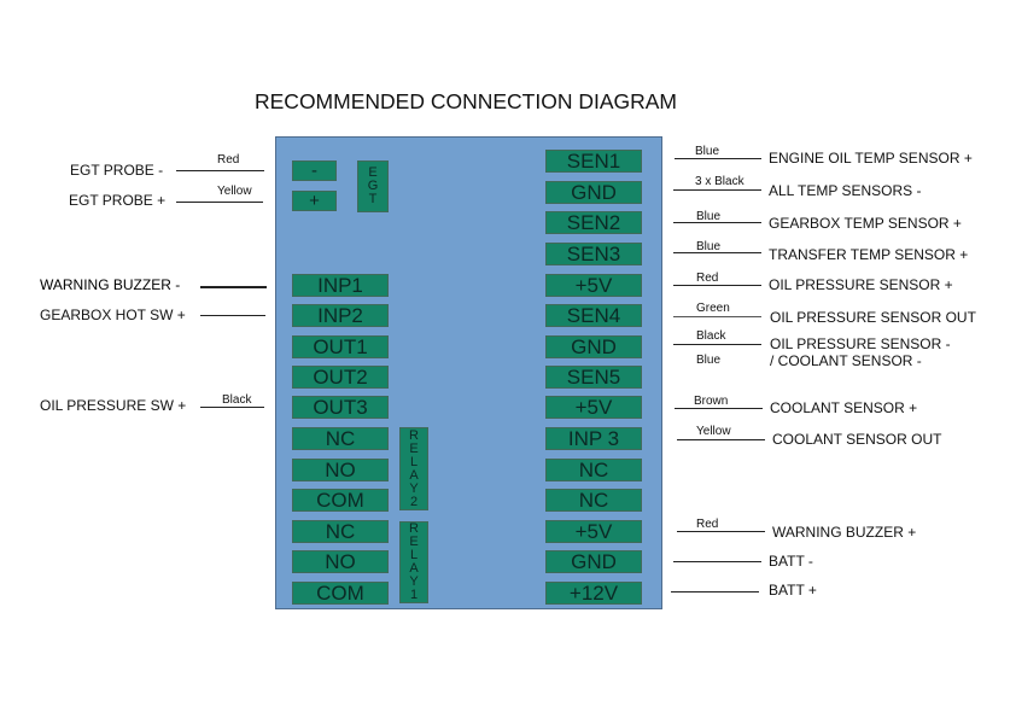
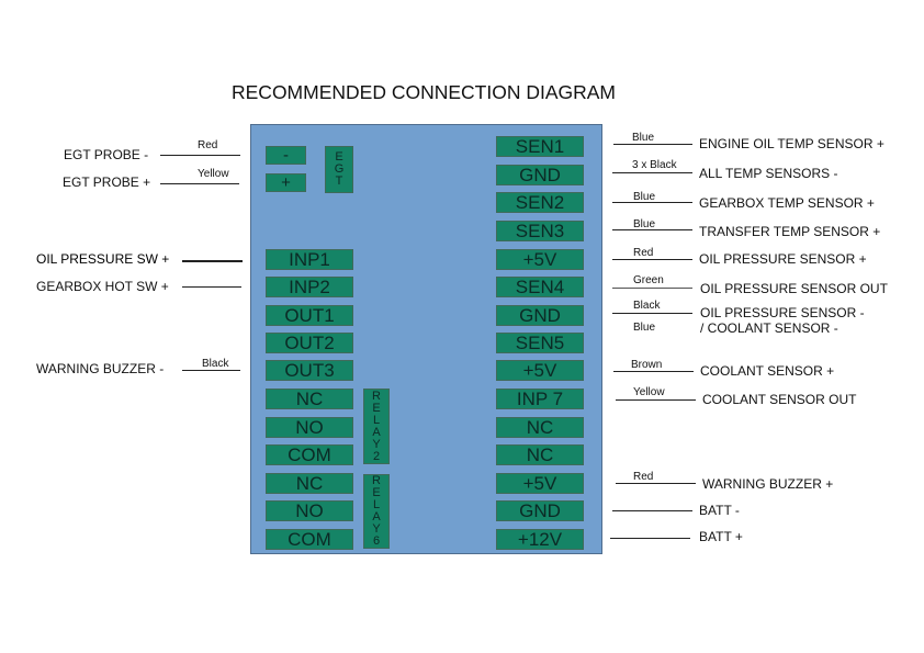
  RECOMMENDED CONNECTION DIAGRAM
  -
  +
  E
  G
  T
  INP1
  INP2
  OUT1
  OUT2
  OUT3
  NC
  NO
  COM
  NC
  NO
  COM
  R
  E
  L
  A
  Y
  2
  R
  E
  L
  A
  Y
- 1
+ 6
  SEN1
  GND
  SEN2
  SEN3
  +5V
  SEN4
  GND
  SEN5
  +5V
- INP 3
+ INP 7
  NC
  NC
  +5V
  GND
  +12V
  EGT PROBE -
  Red
  EGT PROBE +
  Yellow
- WARNING BUZZER -
+ OIL PRESSURE SW +
  GEARBOX HOT SW +
- OIL PRESSURE SW +
+ WARNING BUZZER -
  Black
  Blue
  ENGINE OIL TEMP SENSOR +
  3 x Black
  ALL TEMP SENSORS -
  Blue
  GEARBOX TEMP SENSOR +
  Blue
  TRANSFER TEMP SENSOR +
  Red
  OIL PRESSURE SENSOR +
  Green
  OIL PRESSURE SENSOR OUT
  Black
  Blue
  OIL PRESSURE SENSOR -
  / COOLANT SENSOR -
  Brown
  COOLANT SENSOR +
  Yellow
  COOLANT SENSOR OUT
  Red
  WARNING BUZZER +
  BATT -
  BATT +
